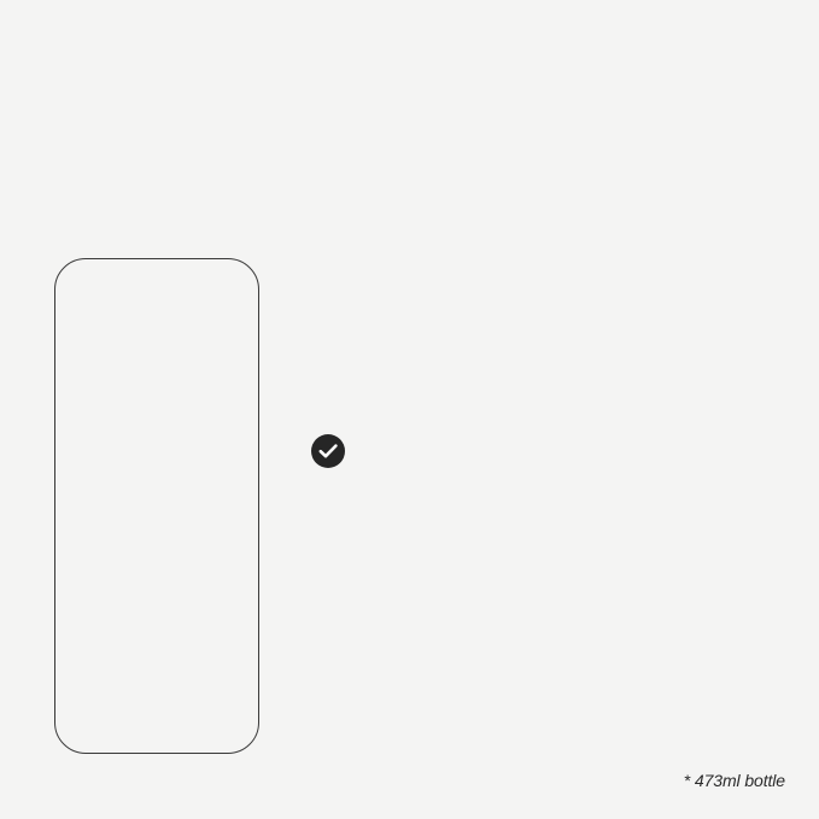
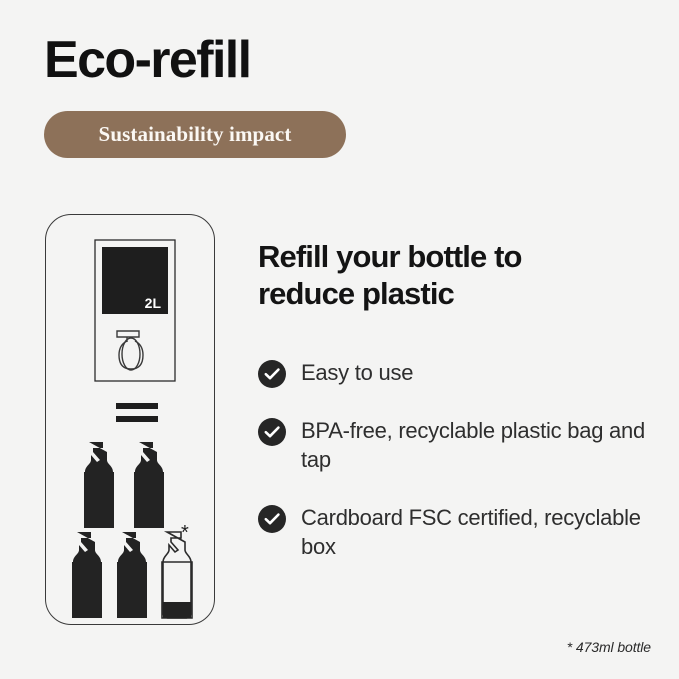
+ Eco-refill
+ Sustainability impact
+ 2L
+ *
+ Refill your bottle to reduce plastic
+ Easy to use
+ BPA-free, recyclable plastic bag and tap
+ Cardboard FSC certified, recyclable box
  * 473ml bottle
